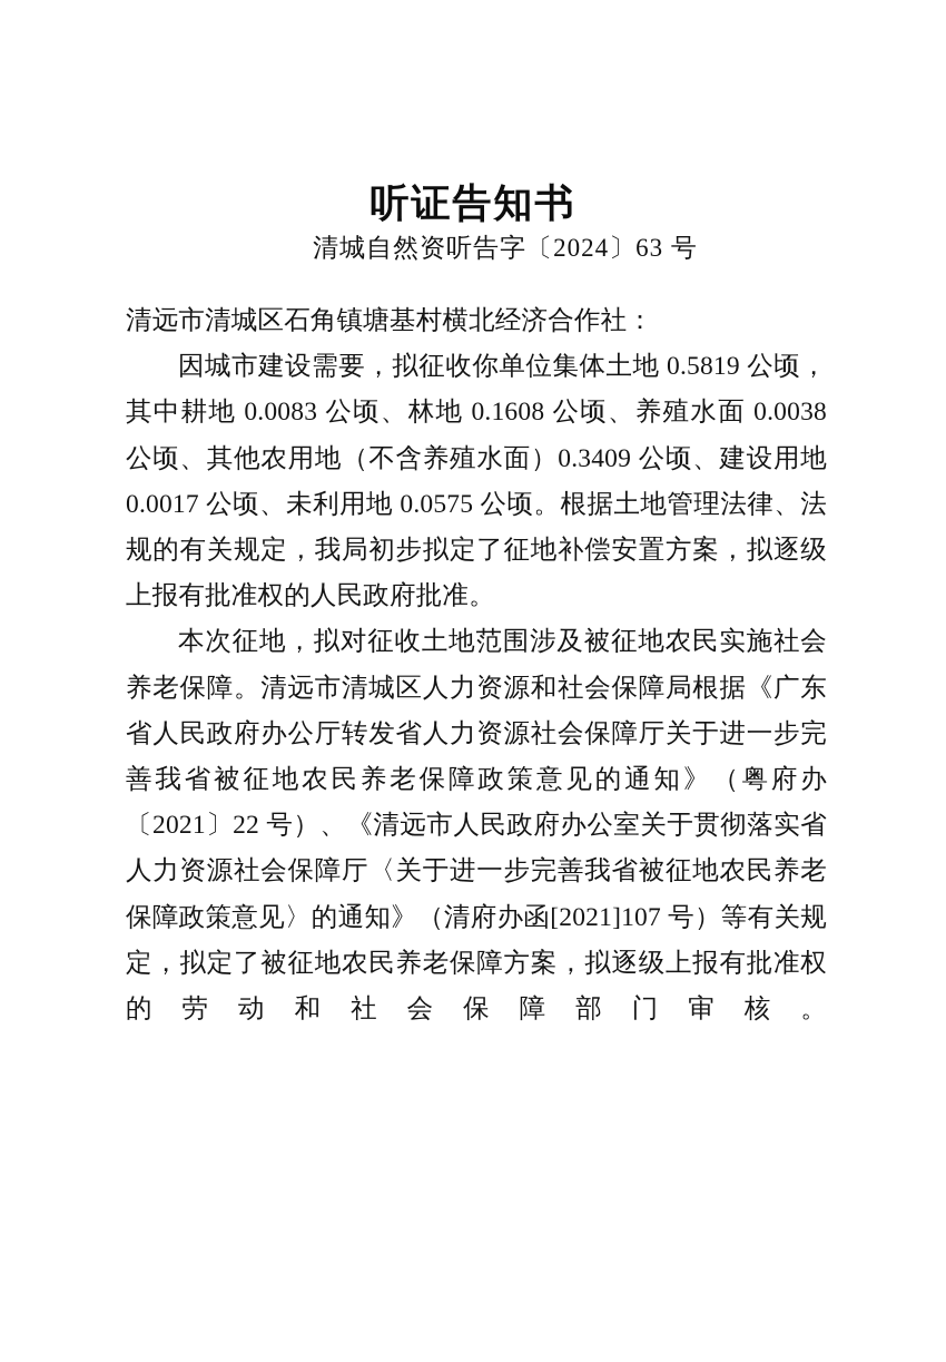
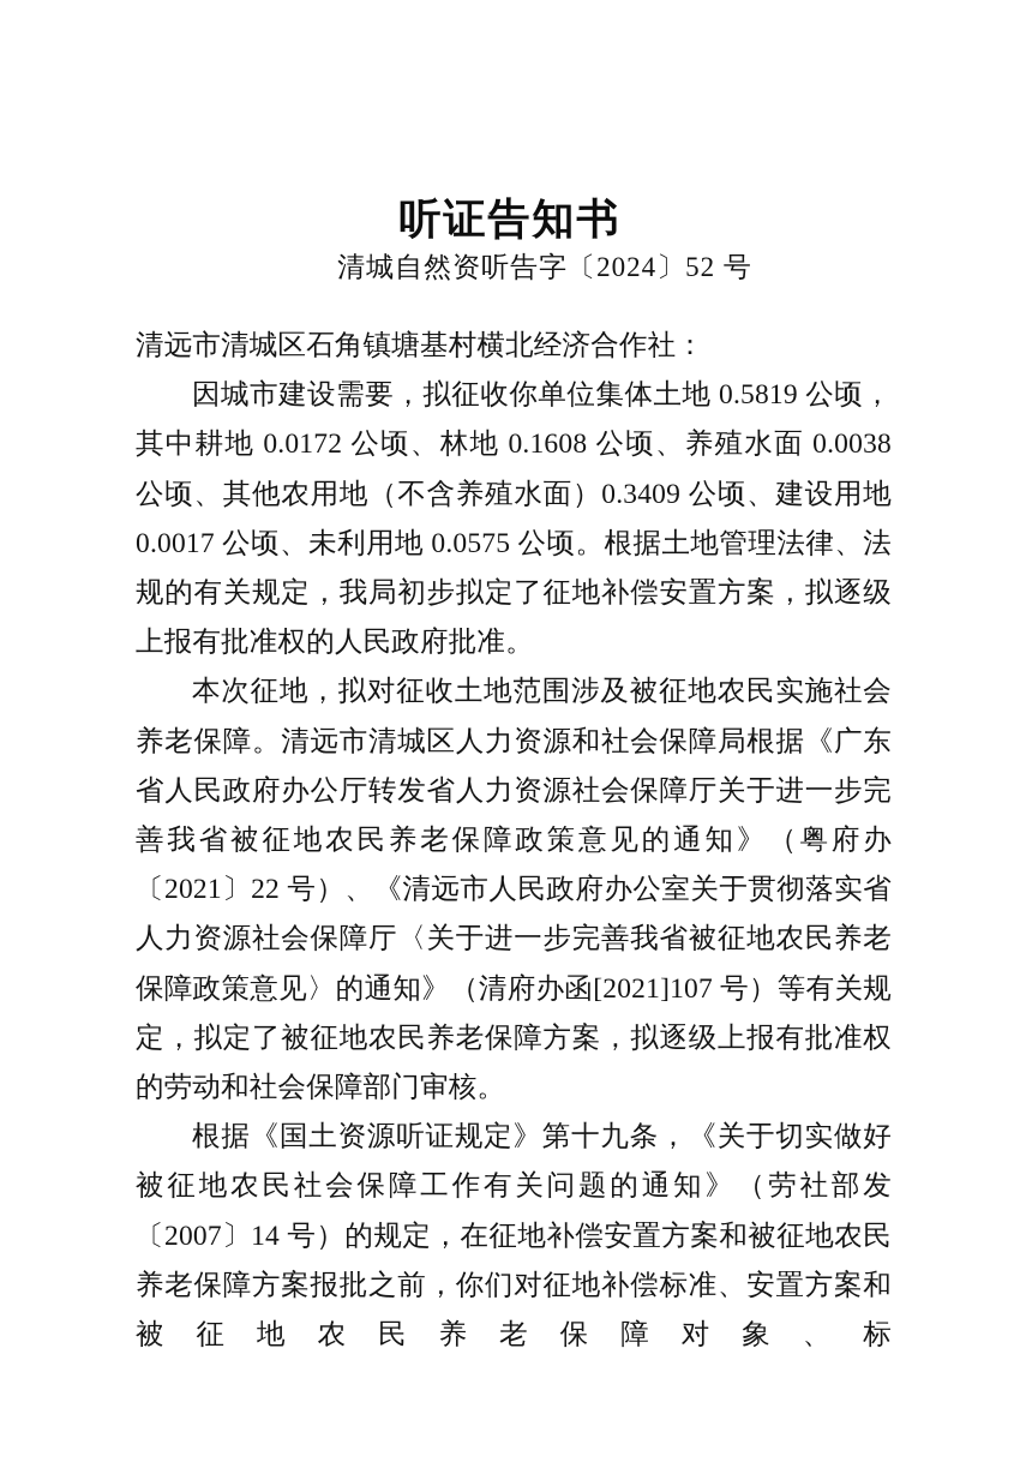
  听证告知书
- 清城自然资听告字〔2024〕63 号
+ 清城自然资听告字〔2024〕52 号
  清远市清城区石角镇塘基村横北经济合作社：
- 因城市建设需要，拟征收你单位集体土地 0.5819 公顷，其中耕地 0.0083 公顷、林地 0.1608 公顷、养殖水面 0.0038 公顷、其他农用地（不含养殖水面）0.3409 公顷、建设用地 0.0017 公顷、未利用地 0.0575 公顷。根据土地管理法律、法规的有关规定，我局初步拟定了征地补偿安置方案，拟逐级上报有批准权的人民政府批准。
+ 因城市建设需要，拟征收你单位集体土地 0.5819 公顷，其中耕地 0.0172 公顷、林地 0.1608 公顷、养殖水面 0.0038 公顷、其他农用地（不含养殖水面）0.3409 公顷、建设用地 0.0017 公顷、未利用地 0.0575 公顷。根据土地管理法律、法规的有关规定，我局初步拟定了征地补偿安置方案，拟逐级上报有批准权的人民政府批准。
  本次征地，拟对征收土地范围涉及被征地农民实施社会养老保障。清远市清城区人力资源和社会保障局根据《广东省人民政府办公厅转发省人力资源社会保障厅关于进一步完善我省被征地农民养老保障政策意见的通知》（粤府办〔2021〕22 号）、《清远市人民政府办公室关于贯彻落实省人力资源社会保障厅〈关于进一步完善我省被征地农民养老保障政策意见〉的通知》（清府办函[2021]107 号）等有关规定，拟定了被征地农民养老保障方案，拟逐级上报有批准权的劳动和社会保障部门审核。
+ 根据《国土资源听证规定》第十九条，《关于切实做好被征地农民社会保障工作有关问题的通知》（劳社部发〔2007〕14 号）的规定，在征地补偿安置方案和被征地农民养老保障方案报批之前，你们对征地补偿标准、安置方案和被征地农民养老保障对象、标
